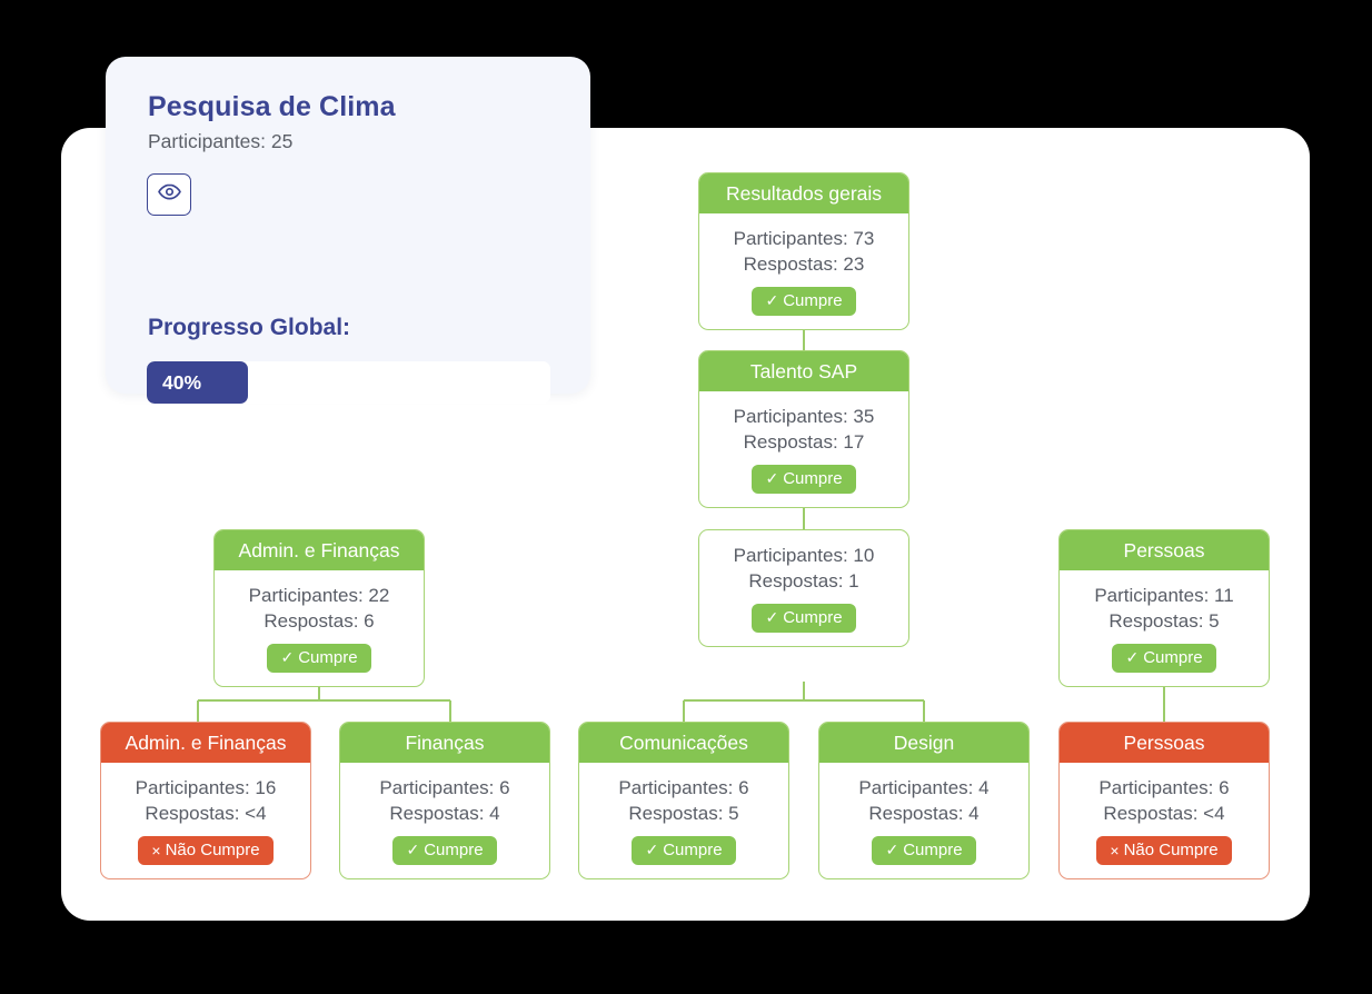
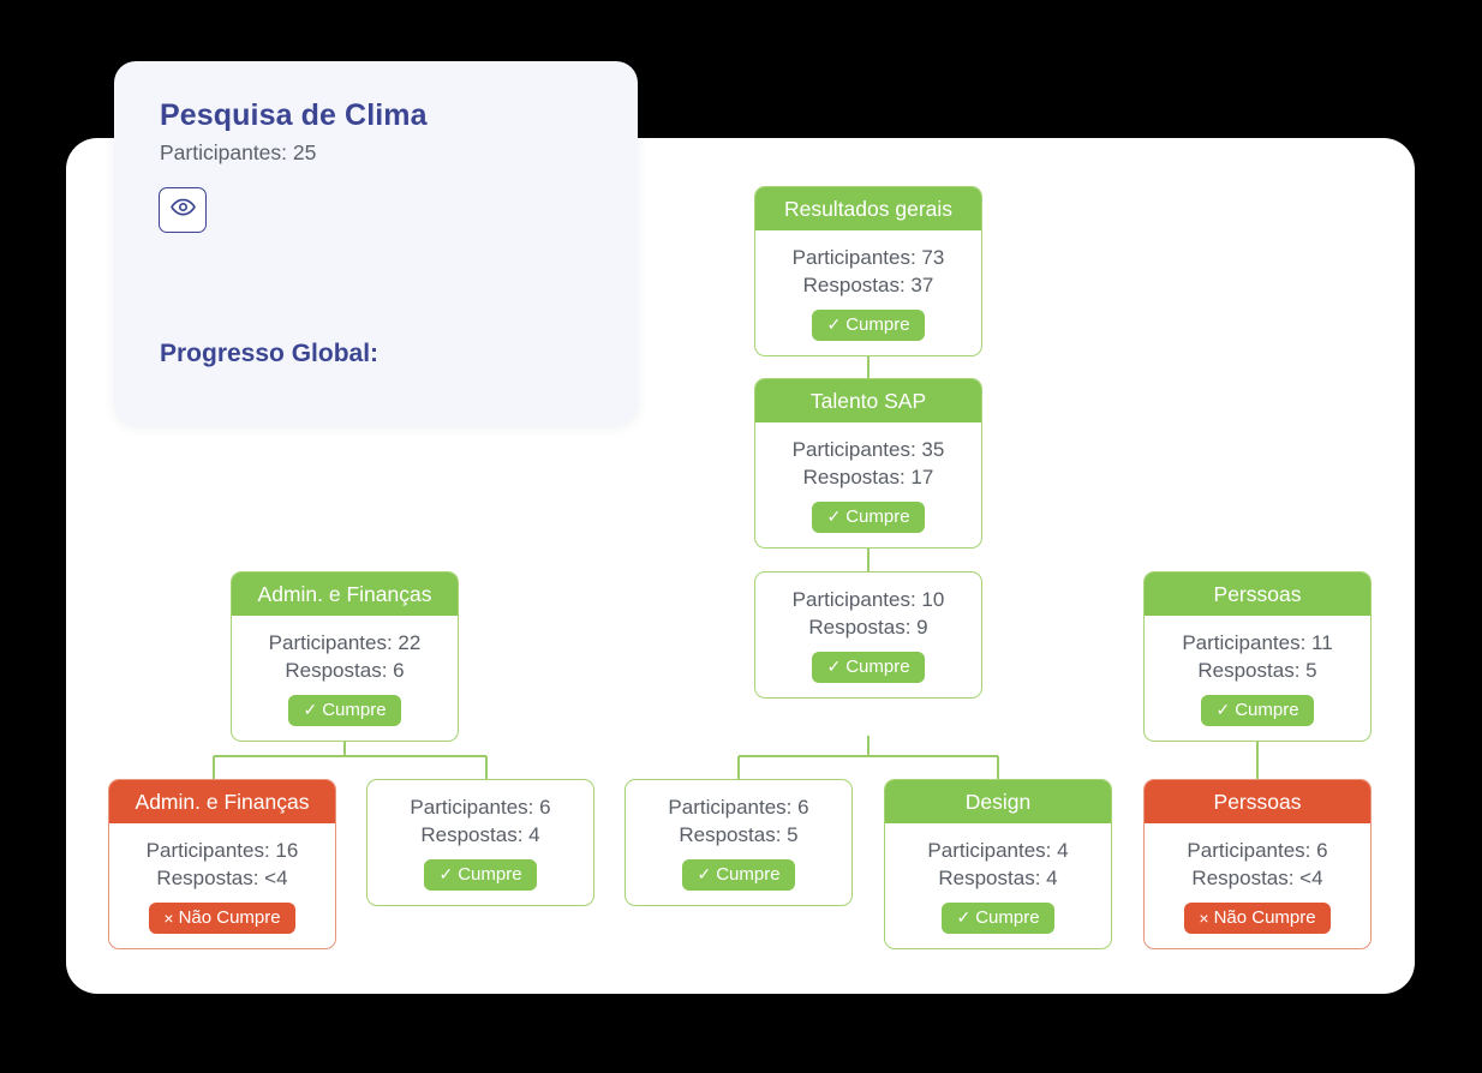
  Resultados gerais
  Participantes: 73
- Respostas: 23
+ Respostas: 37
  ✓
  Cumpre
  Talento SAP
  Participantes: 35
  Respostas: 17
  ✓
  Cumpre
  Admin. e Finanças
  Participantes: 22
  Respostas: 6
  ✓
  Cumpre
  Participantes: 10
- Respostas: 1
+ Respostas: 9
  ✓
  Cumpre
  Perssoas
  Participantes: 11
  Respostas: 5
  ✓
  Cumpre
  Admin. e Finanças
  Participantes: 16
  Respostas: <4
  ×
  Não Cumpre
- Finanças
  Participantes: 6
  Respostas: 4
  ✓
  Cumpre
- Comunicações
  Participantes: 6
  Respostas: 5
  ✓
  Cumpre
  Design
  Participantes: 4
  Respostas: 4
  ✓
  Cumpre
  Perssoas
  Participantes: 6
  Respostas: <4
  ×
  Não Cumpre
  Pesquisa de Clima
  Participantes: 25
  Progresso Global:
- 40%
